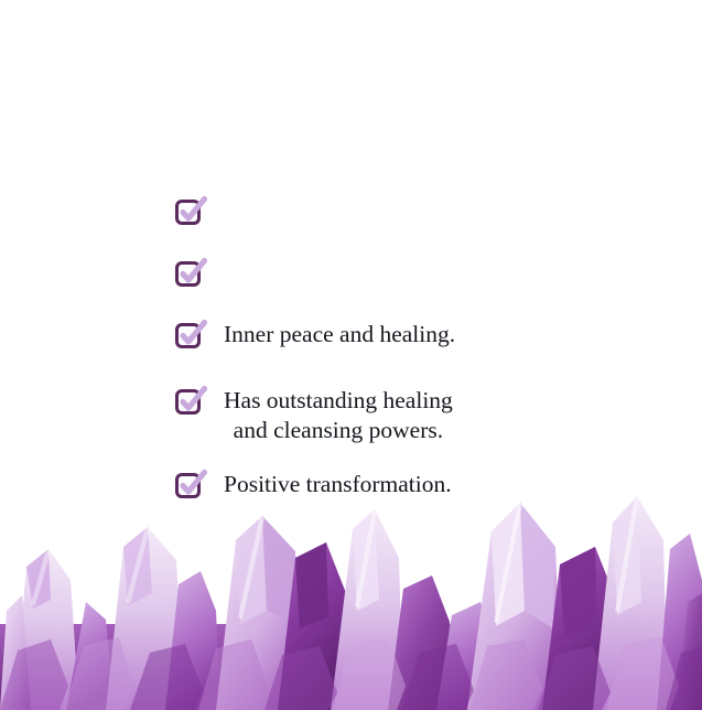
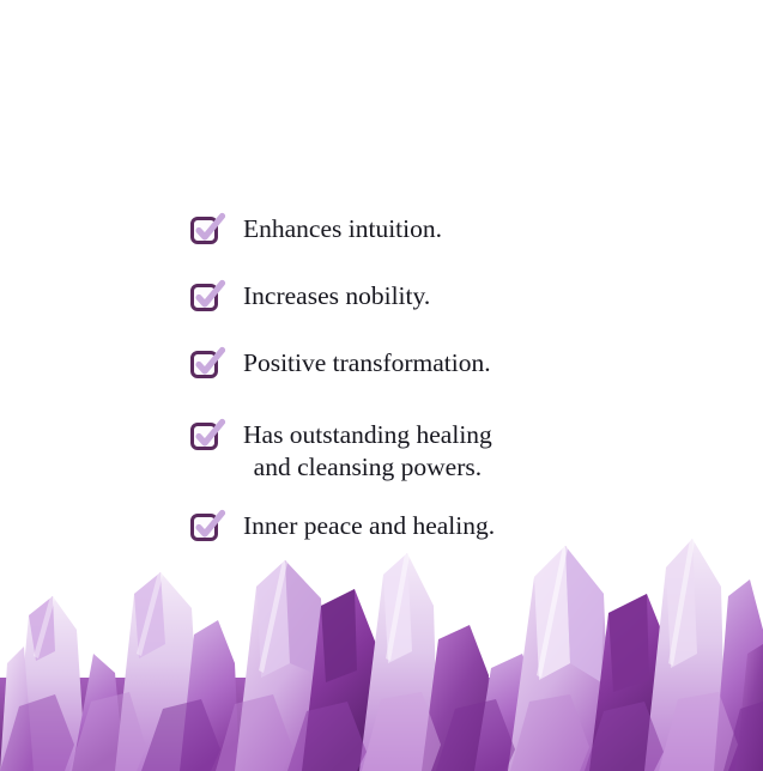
+ Enhances intuition.
+ Increases nobility.
- Inner peace and healing.
+ Positive transformation.
  Has outstanding healing
  and cleansing powers.
- Positive transformation.
+ Inner peace and healing.
